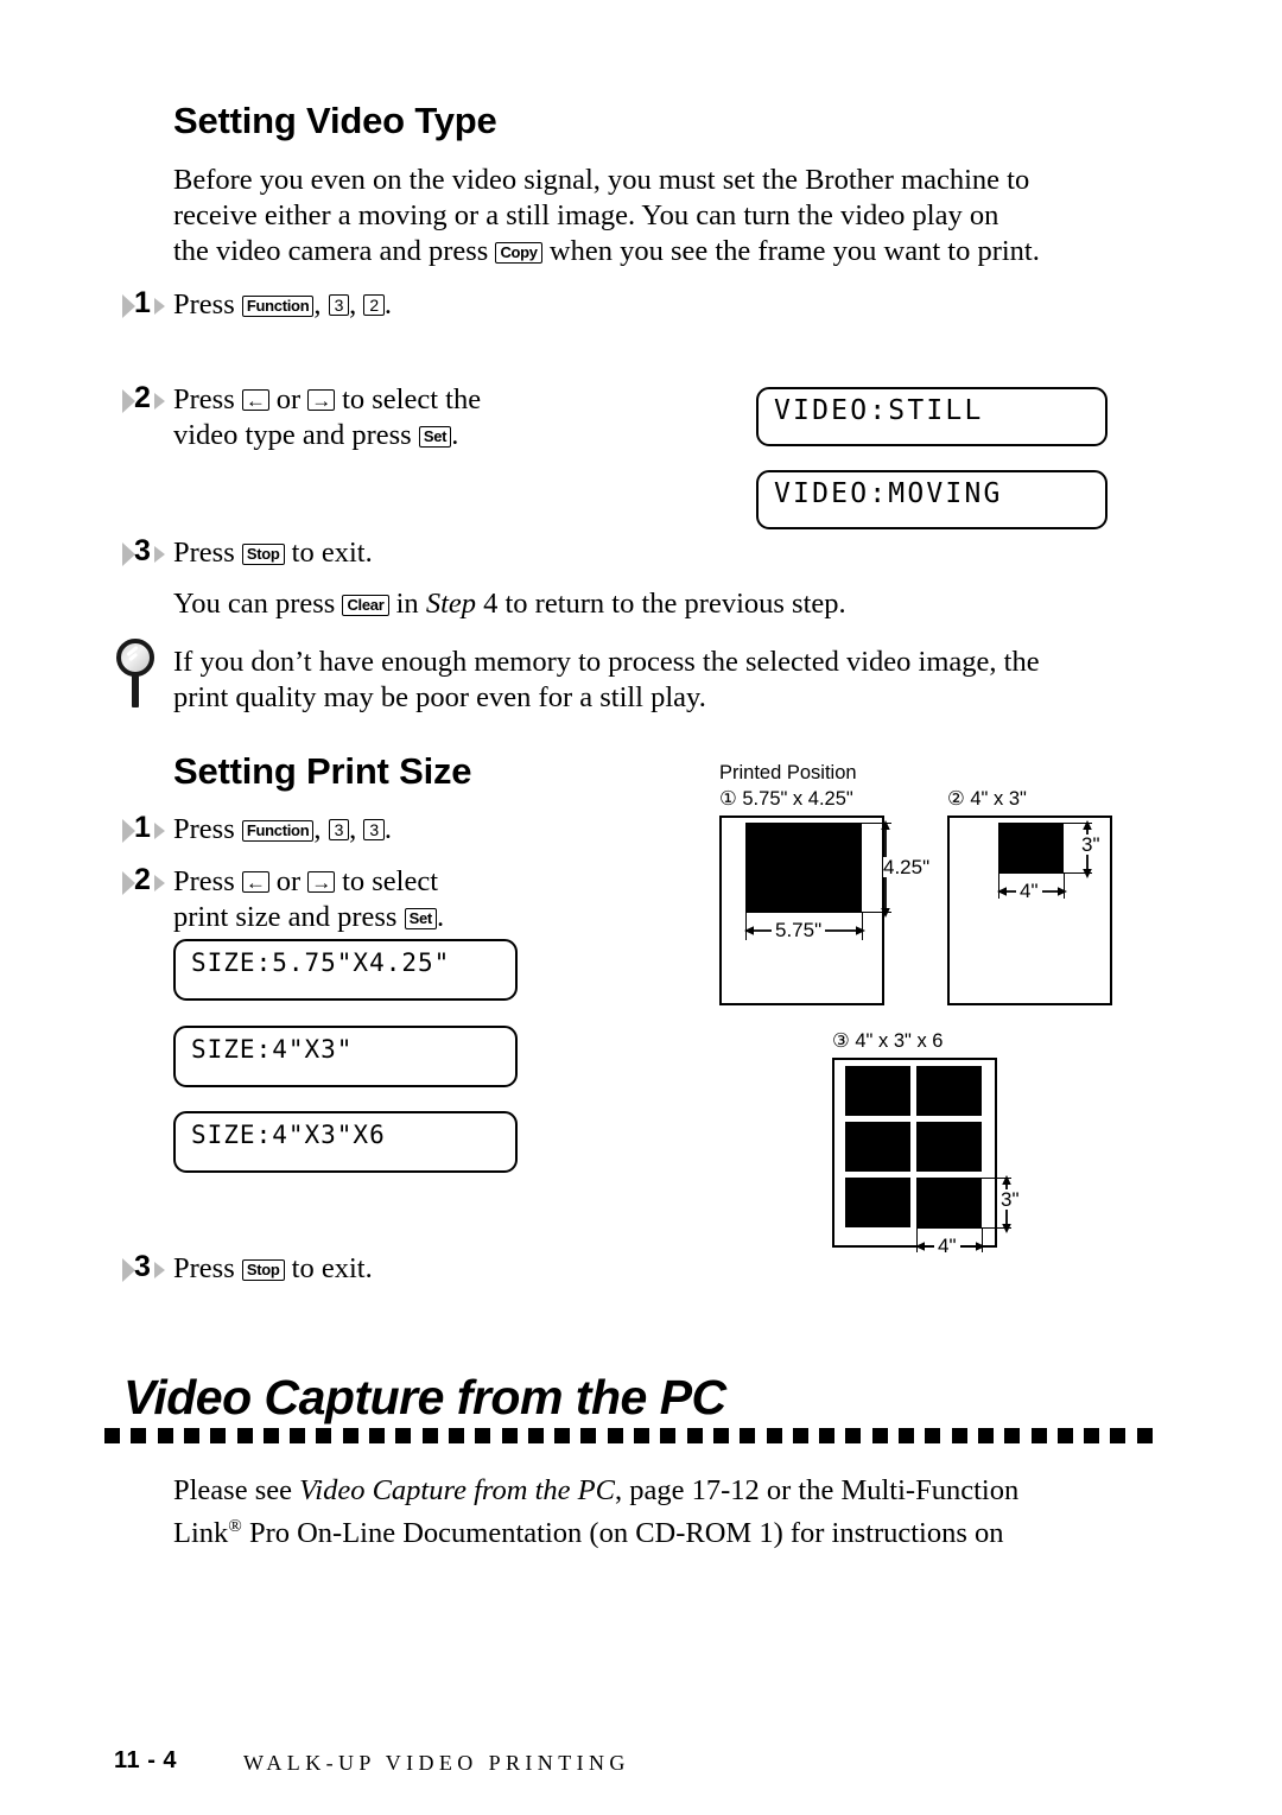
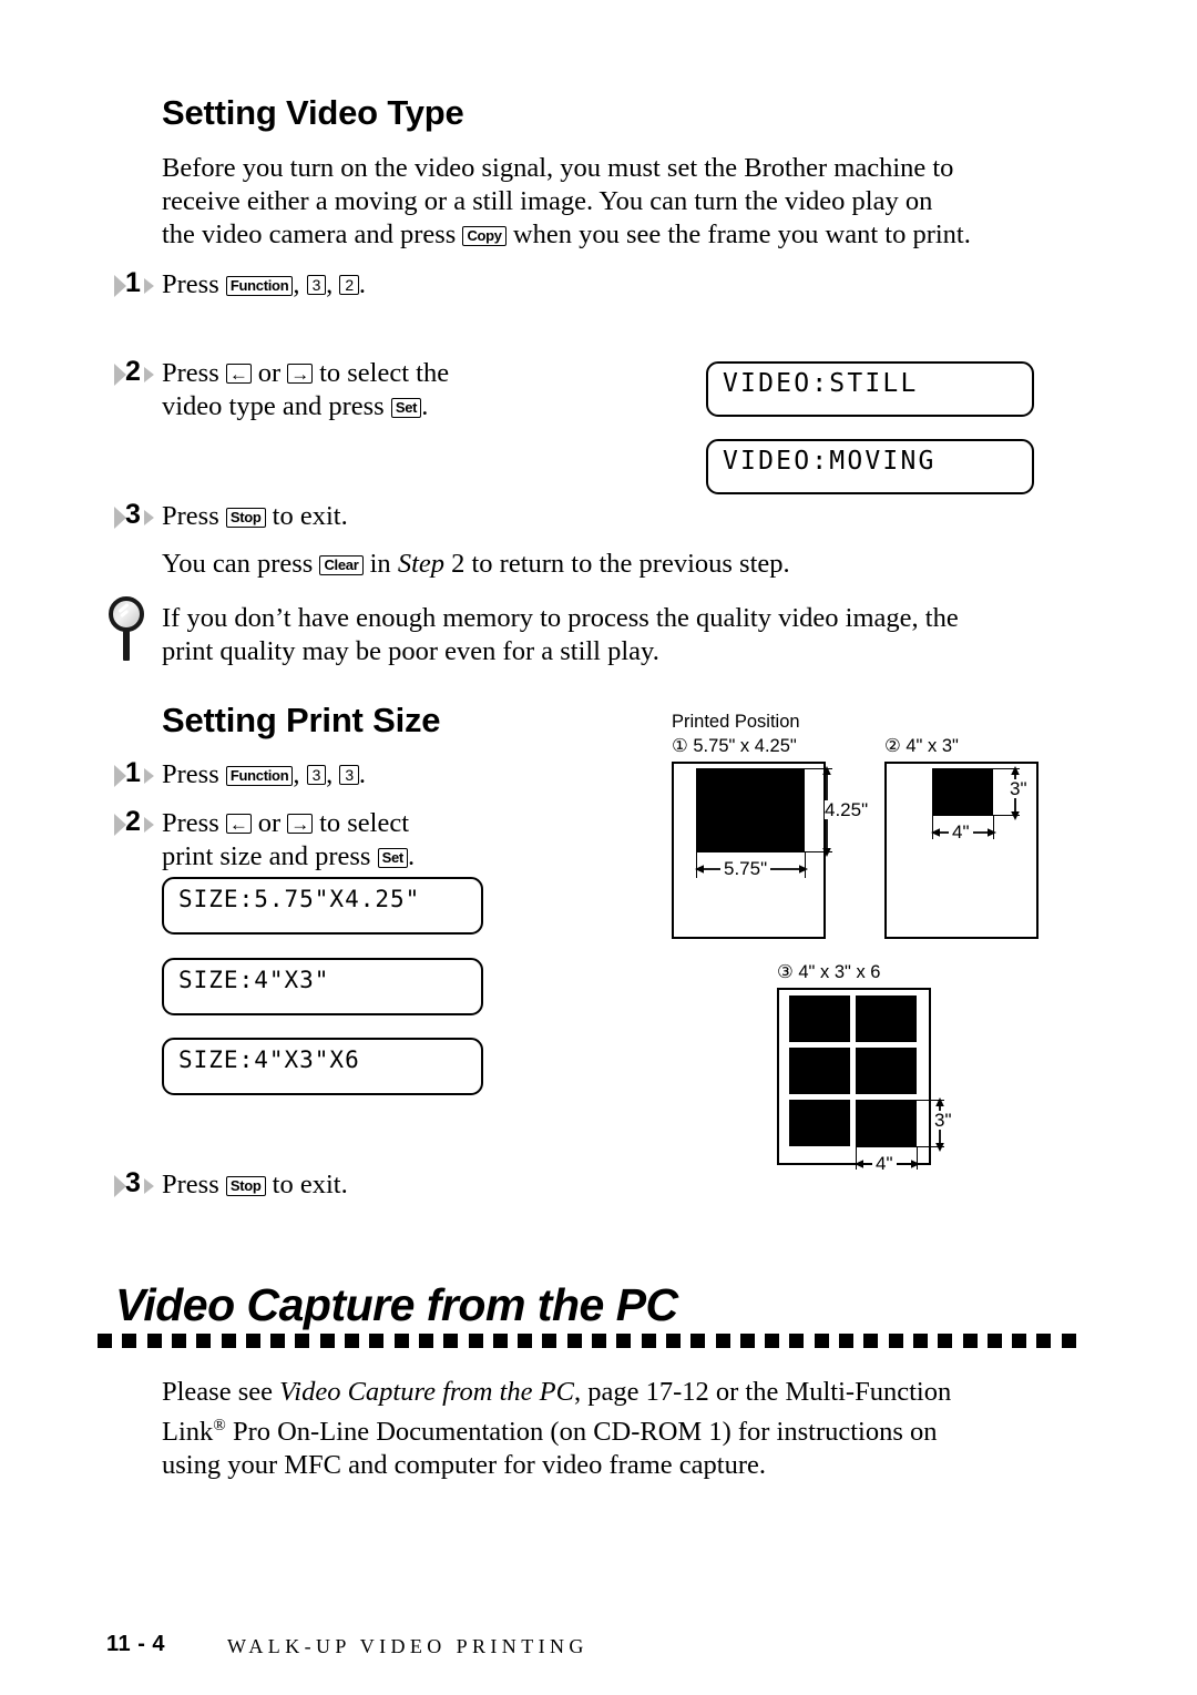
  Setting Video Type
- Before you even on the video signal, you must set the Brother machine to
+ Before you turn on the video signal, you must set the Brother machine to
  receive either a moving or a still image. You can turn the video play on
  the video camera and press Copy when you see the frame you want to print.
  1
  Press Function , 3 , 2 .
  2
  Press ← or → to select the
  video type and press Set .
  VIDEO:STILL
  VIDEO:MOVING
  3
  Press Stop to exit.
- You can press Clear in Step 4 to return to the previous step.
+ You can press Clear in Step 2 to return to the previous step.
- If you don’t have enough memory to process the selected video image, the
+ If you don’t have enough memory to process the quality video image, the
  print quality may be poor even for a still play.
  Setting Print Size
  1
  Press Function , 3 , 3 .
  2
  Press ← or → to select
  print size and press Set .
  SIZE:5.75"X4.25"
  SIZE:4"X3"
  SIZE:4"X3"X6
  3
  Press Stop to exit.
  Printed Position
  ① 5.75" x 4.25"
  4.25"
  5.75"
  ② 4" x 3"
  3"
  4"
  ③ 4" x 3" x 6
  3"
  4"
  Video Capture from the PC
  Please see Video Capture from the PC, page 17-12 or the Multi-Function
  Link® Pro On-Line Documentation (on CD-ROM 1) for instructions on
+ using your MFC and computer for video frame capture.
  11 - 4
  WALK-UP VIDEO PRINTING
